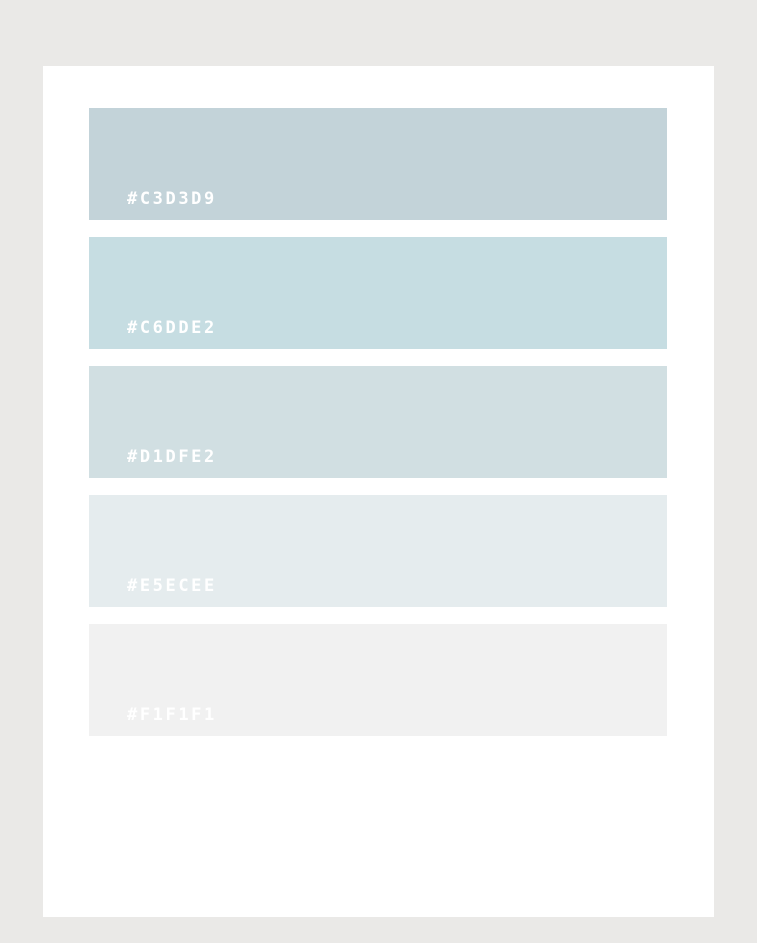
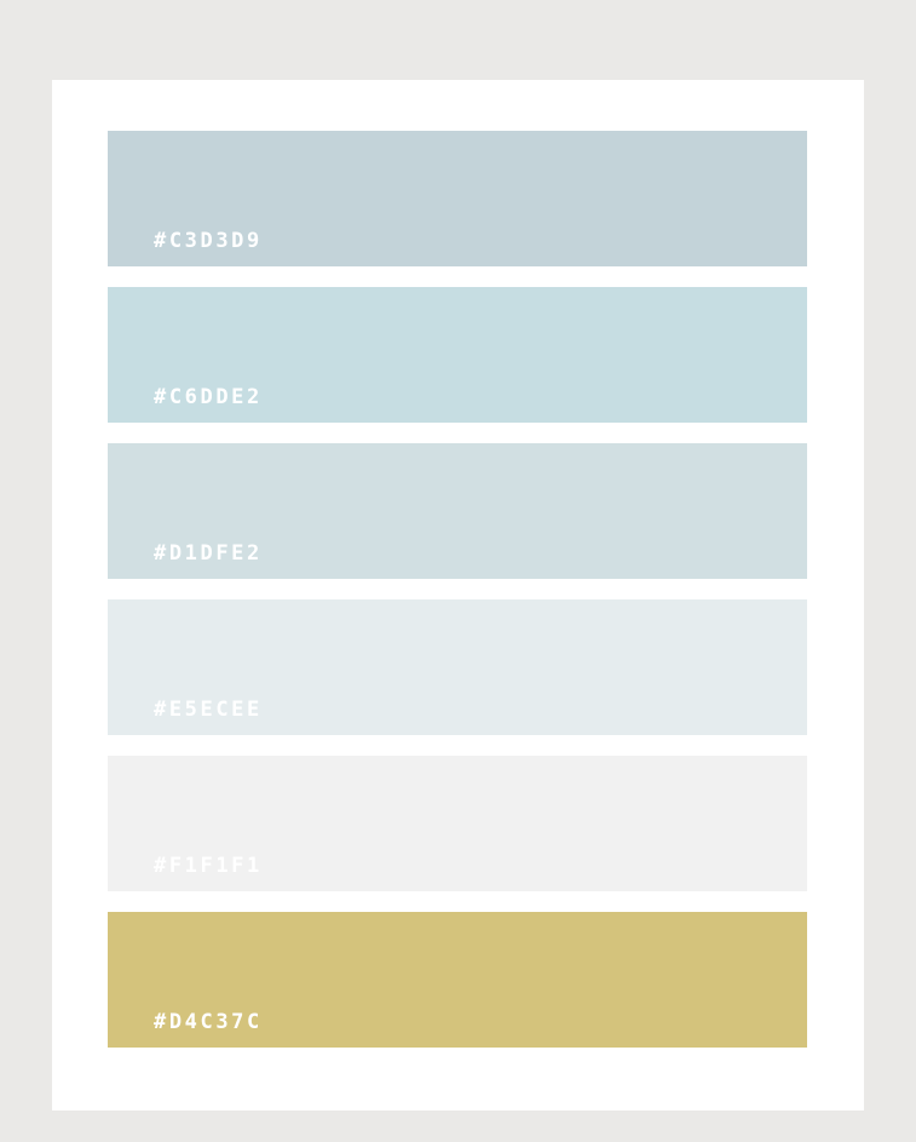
  #C3D3D9
  #C6DDE2
  #D1DFE2
  #E5ECEE
+ #D4C37C
